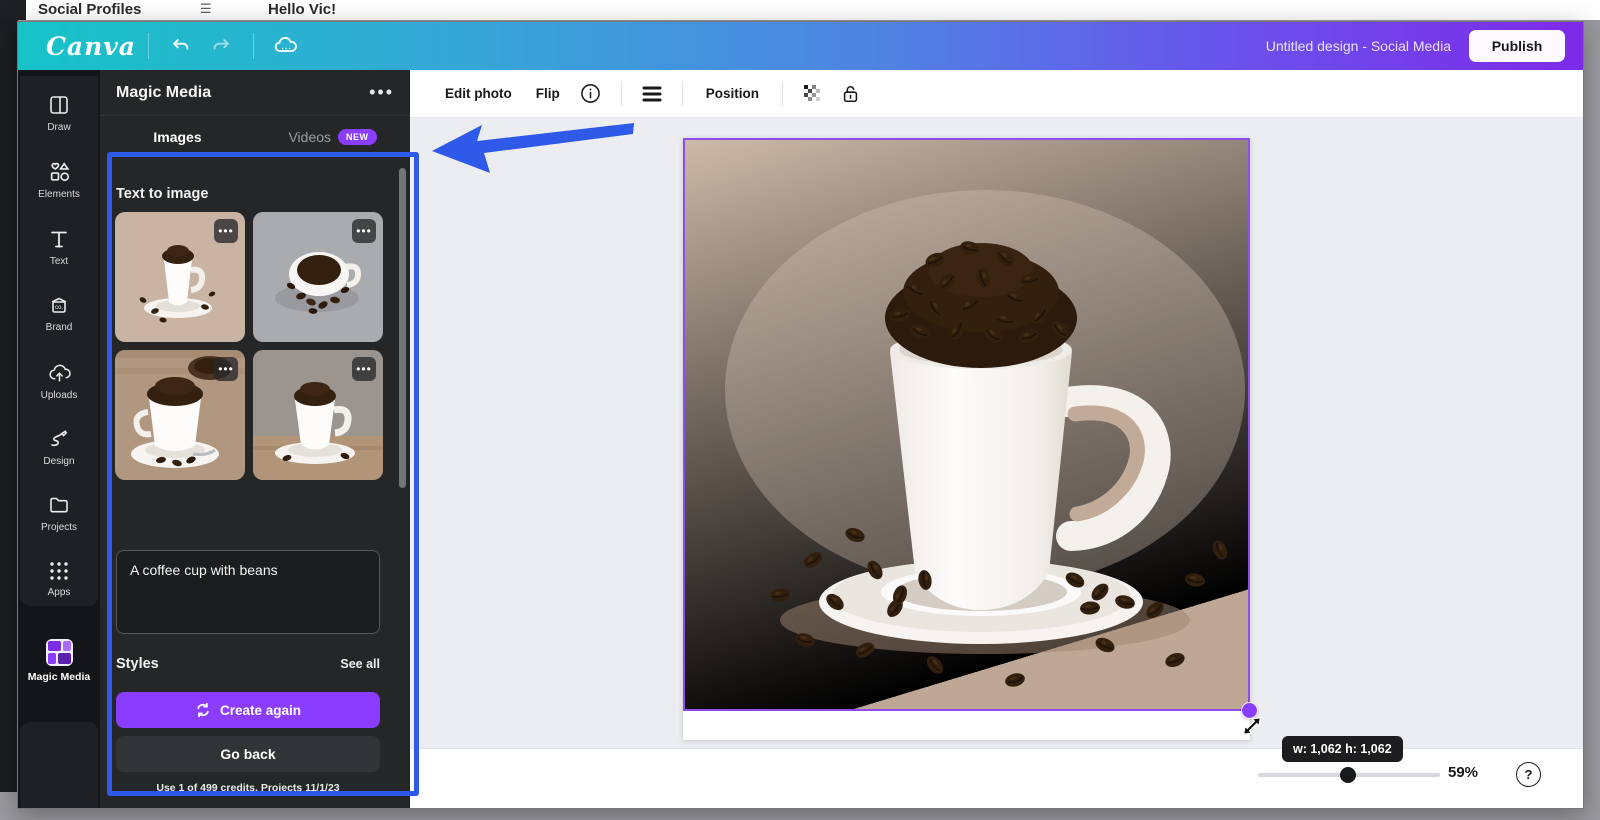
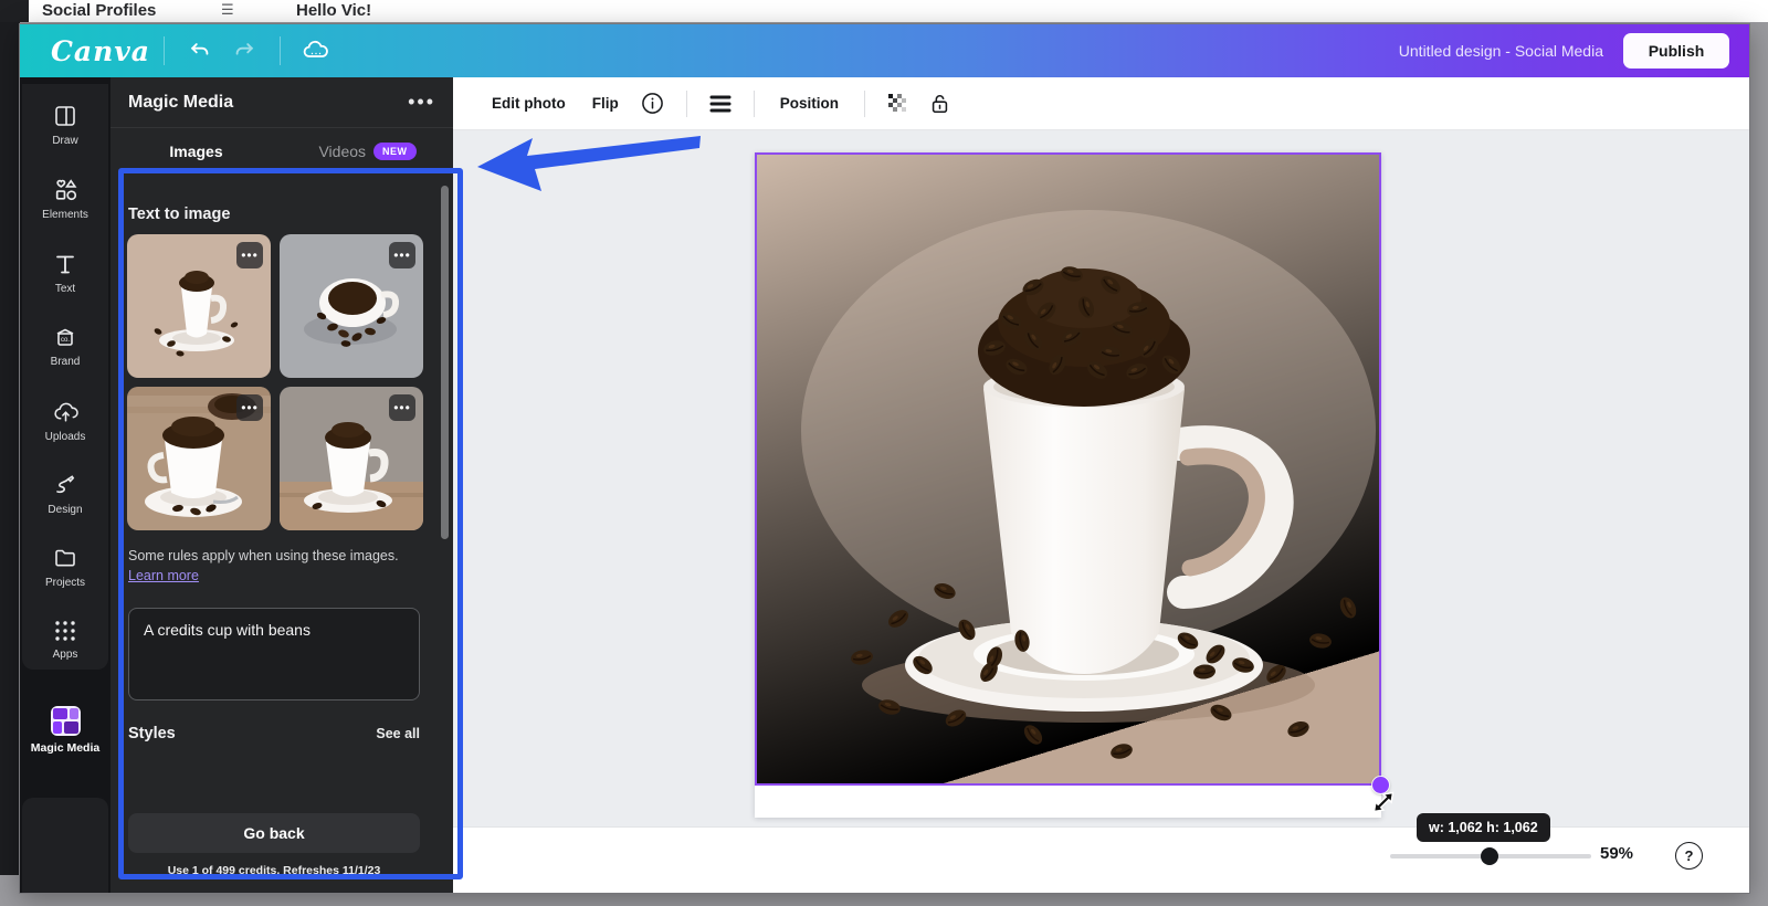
  Social Profiles
  ☰
  Hello Vic!
  Canva
  Untitled design - Social Media
  Publish
  Draw
  Elements
  Text
  Brand
  Uploads
  Design
  Projects
  Apps
  Magic Media
  Magic Media
  •••
  Images
  Videos
  NEW
  Text to image
  •••
  •••
  •••
  •••
+ Some rules apply when using these images. Learn more
- A coffee cup with beans
+ A credits cup with beans
  Styles
  See all
- Create again
  Go back
- Use 1 of 499 credits. Projects 11/1/23
+ Use 1 of 499 credits. Refreshes 11/1/23
  Edit photo
  Flip
  Position
  59%
  ?
  w: 1,062 h: 1,062
